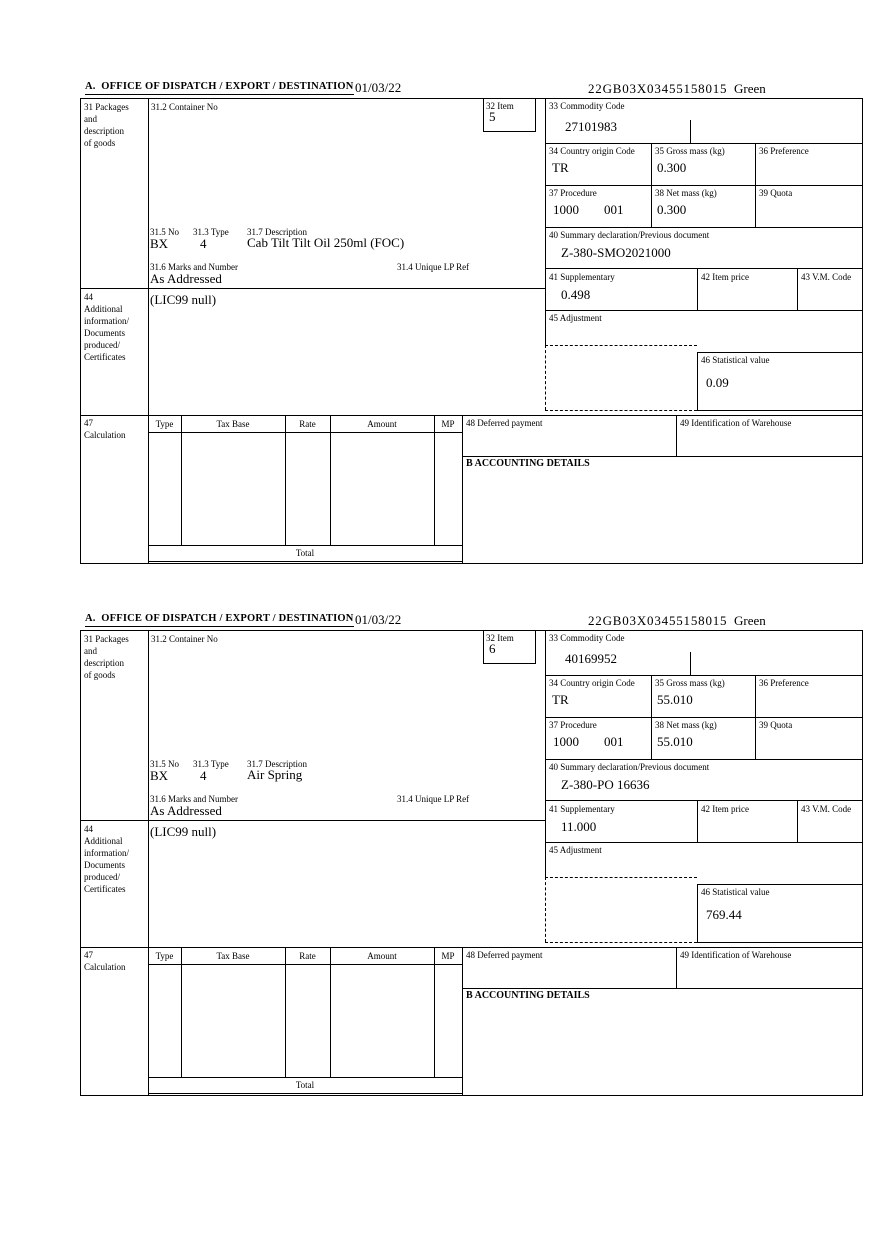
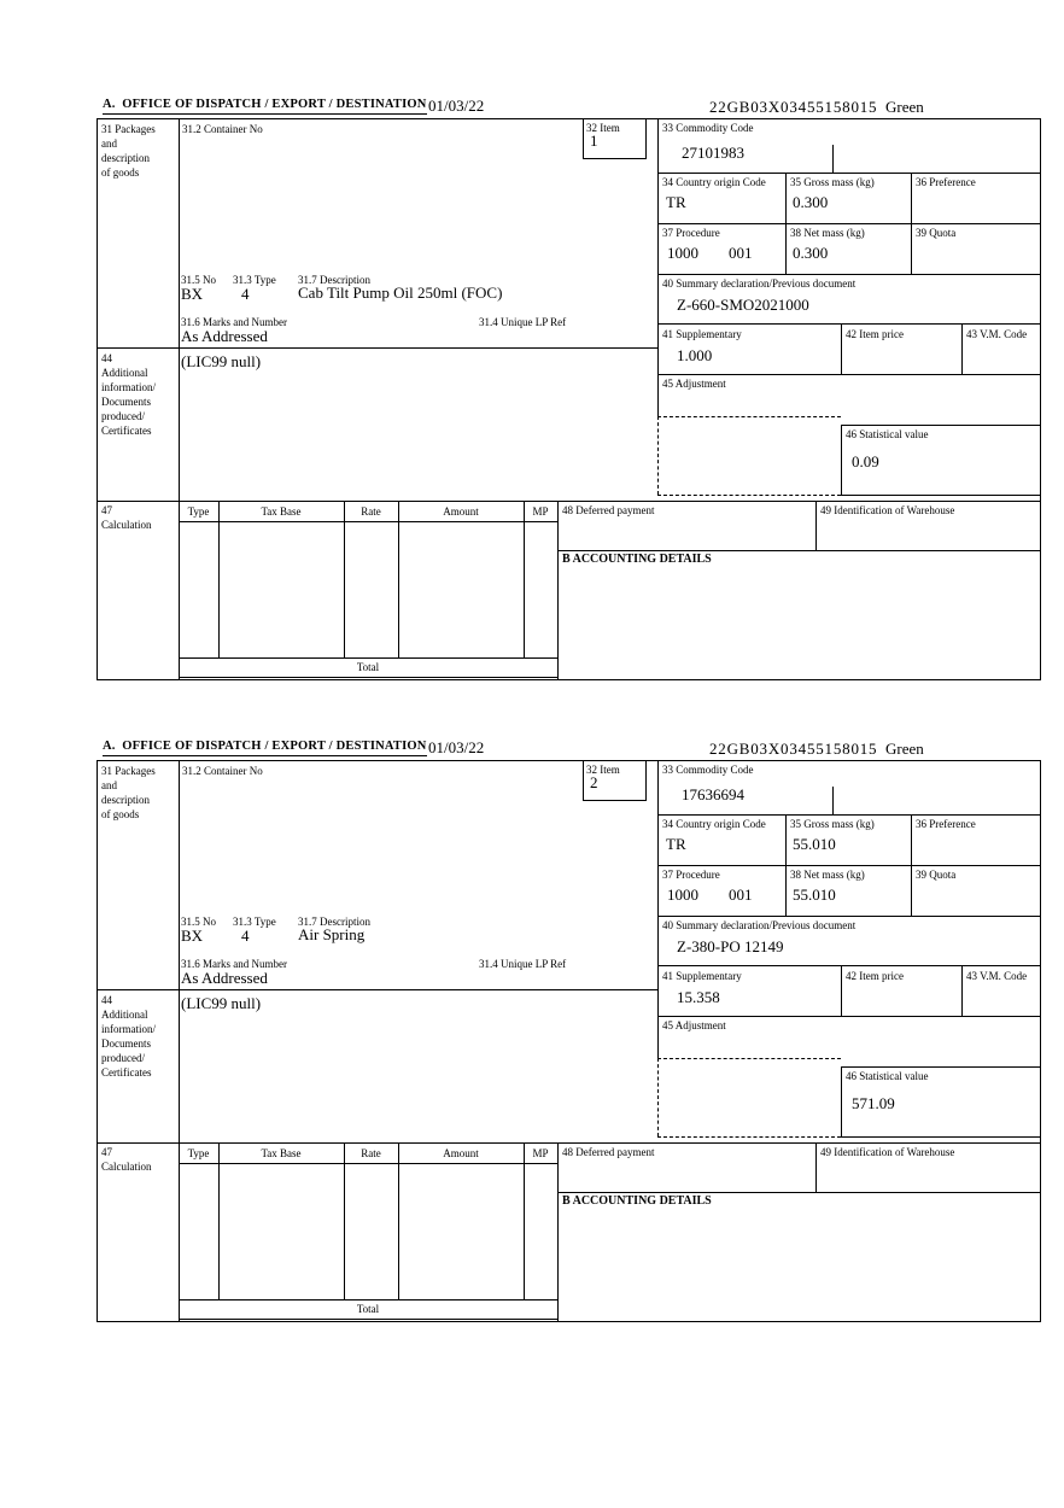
  A. OFFICE OF DISPATCH / EXPORT / DESTINATION
  01/03/22
  22GB03X03455158015
  Green
  31 Packages
  and
  description
  of goods
  44
  Additional
  information/
  Documents
  produced/
  Certificates
  47
  Calculation
  31.2 Container No
  32 Item
- 5
+ 1
  31.5 No
  31.3 Type
  31.7 Description
  BX
  4
- Cab Tilt Tilt Oil 250ml (FOC)
+ Cab Tilt Pump Oil 250ml (FOC)
  31.6 Marks and Number
  31.4 Unique LP Ref
  As Addressed
  (LIC99 null)
  33 Commodity Code
  27101983
  34 Country origin Code
  TR
  35 Gross mass (kg)
  0.300
  36 Preference
  37 Procedure
  1000
  001
  38 Net mass (kg)
  0.300
  39 Quota
  40 Summary declaration/Previous document
- Z-380-SMO2021000
+ Z-660-SMO2021000
  41 Supplementary
- 0.498
+ 1.000
  42 Item price
  43 V.M. Code
  45 Adjustment
  46 Statistical value
  0.09
  Type
  Tax Base
  Rate
  Amount
  MP
  Total
  48 Deferred payment
  49 Identification of Warehouse
  B ACCOUNTING DETAILS
  A. OFFICE OF DISPATCH / EXPORT / DESTINATION
  01/03/22
  22GB03X03455158015
  Green
  31 Packages
  and
  description
  of goods
  44
  Additional
  information/
  Documents
  produced/
  Certificates
  47
  Calculation
  31.2 Container No
  32 Item
- 6
+ 2
  31.5 No
  31.3 Type
  31.7 Description
  BX
  4
  Air Spring
  31.6 Marks and Number
  31.4 Unique LP Ref
  As Addressed
  (LIC99 null)
  33 Commodity Code
- 40169952
+ 17636694
  34 Country origin Code
  TR
  35 Gross mass (kg)
  55.010
  36 Preference
  37 Procedure
  1000
  001
  38 Net mass (kg)
  55.010
  39 Quota
  40 Summary declaration/Previous document
- Z-380-PO 16636
+ Z-380-PO 12149
  41 Supplementary
- 11.000
+ 15.358
  42 Item price
  43 V.M. Code
  45 Adjustment
  46 Statistical value
- 769.44
+ 571.09
  Type
  Tax Base
  Rate
  Amount
  MP
  Total
  48 Deferred payment
  49 Identification of Warehouse
  B ACCOUNTING DETAILS
